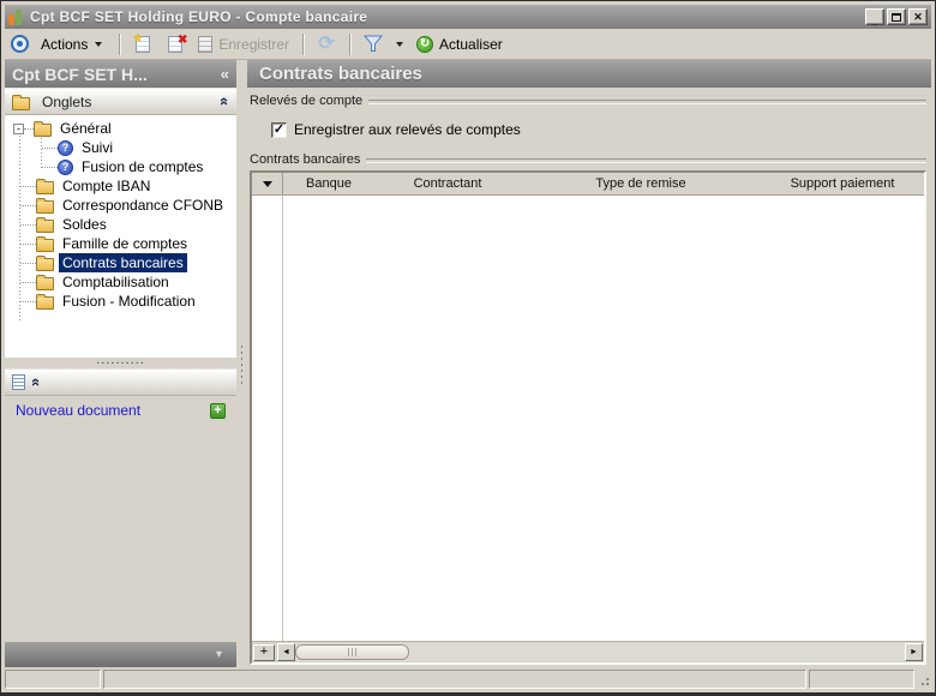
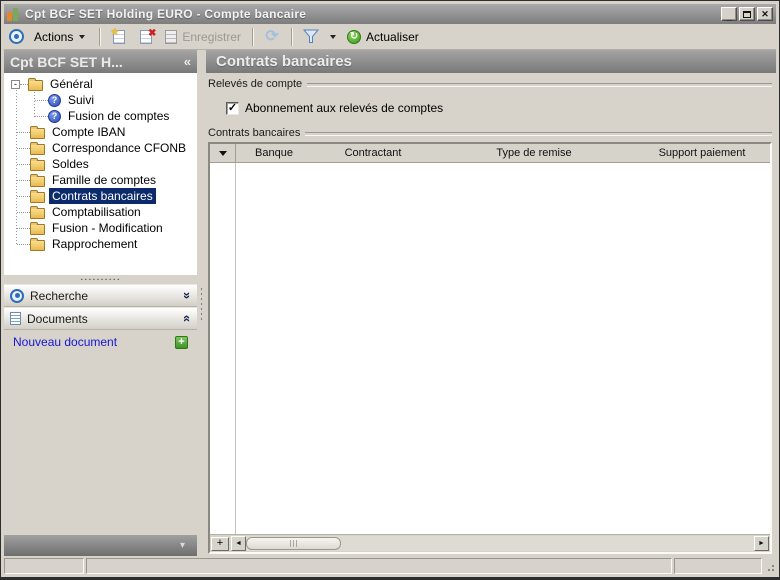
  Cpt BCF SET Holding EURO - Compte bancaire
  _
  ✕
  Actions
  ★
  ✖
  Enregistrer
  ⟳
  ↻
  Actualiser
  Cpt BCF SET H...
  «
- Onglets
  -
  Général
  ?
  Suivi
  ?
  Fusion de comptes
  Compte IBAN
  Correspondance CFONB
  Soldes
  Famille de comptes
  Contrats bancaires
  Comptabilisation
  Fusion - Modification
+ Rapprochement
  ..........
+ Recherche
+ Documents
  Nouveau document
  +
  ▾
  Contrats bancaires
  Relevés de compte
  ✓
- Enregistrer aux relevés de comptes
+ Abonnement aux relevés de comptes
  Contrats bancaires
  Banque
  Contractant
  Type de remise
  Support paiement
  +
